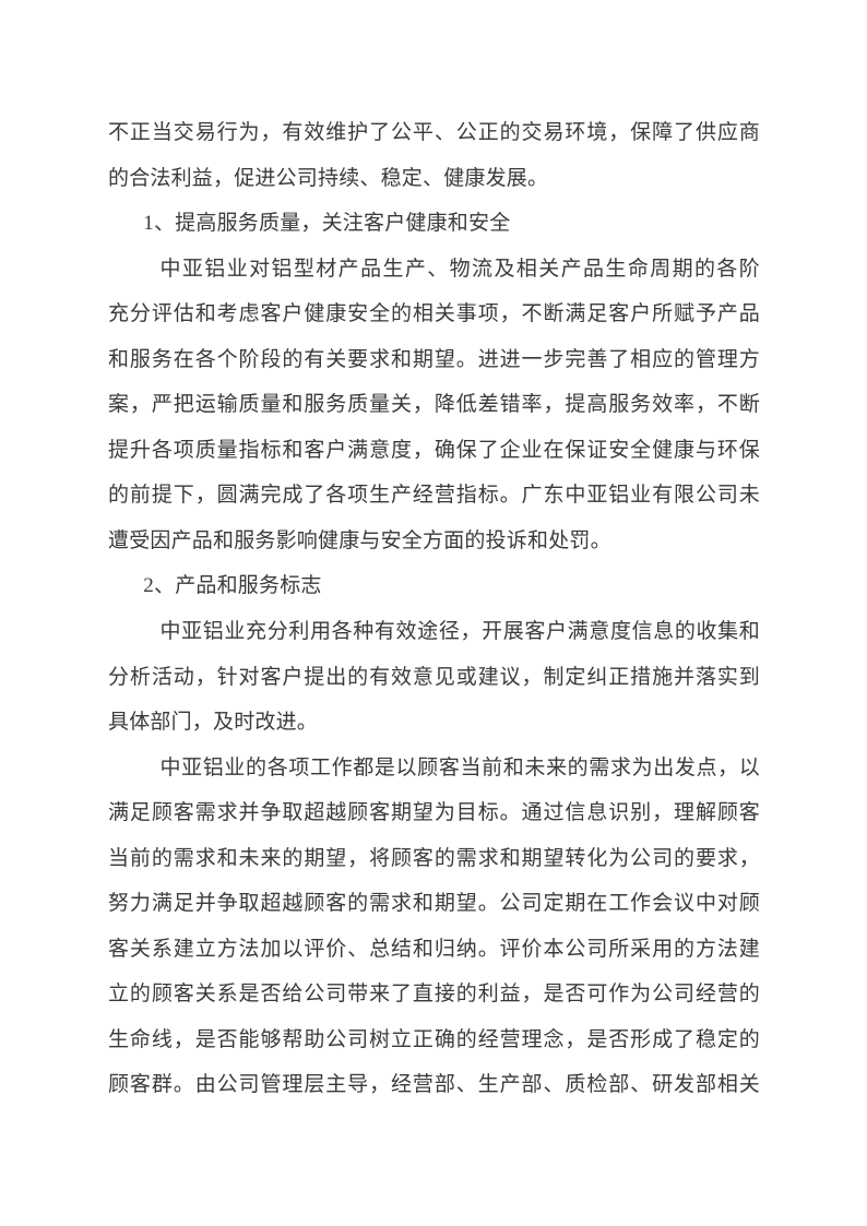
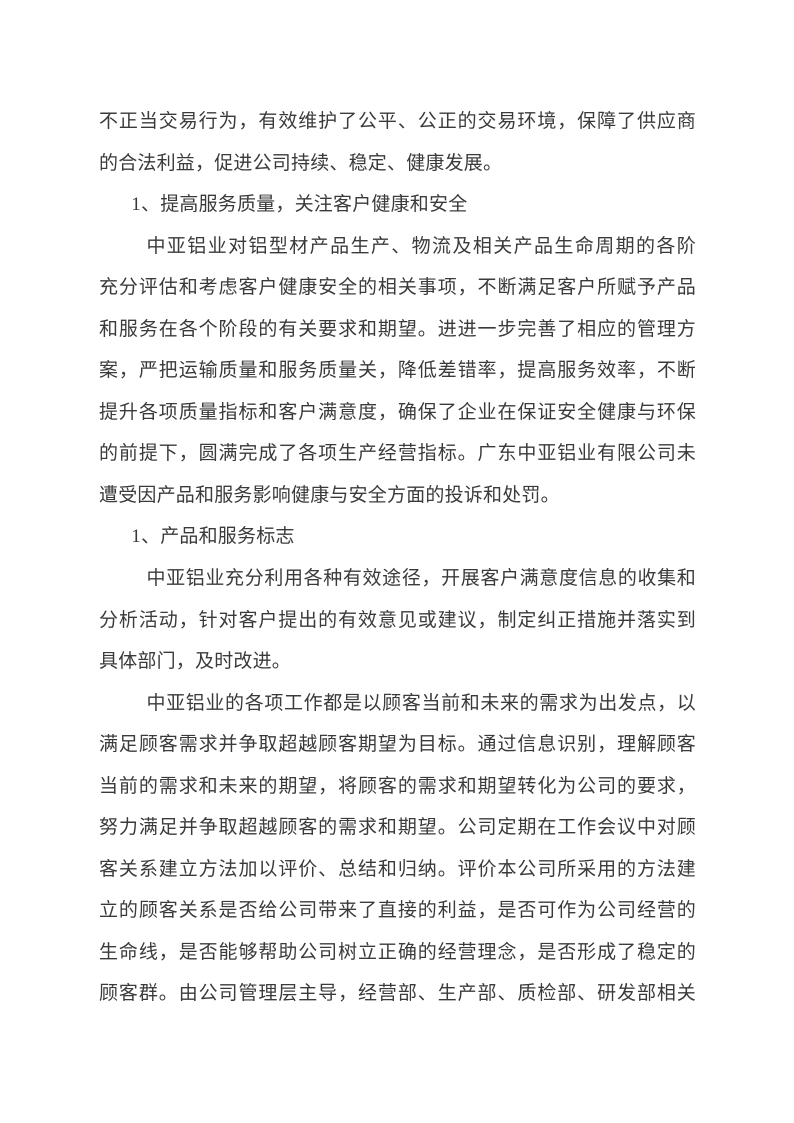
  不正当交易行为，有效维护了公平、公正的交易环境，保障了供应商
  的合法利益，促进公司持续、稳定、健康发展。
  1、提高服务质量，关注客户健康和安全
  中亚铝业对铝型材产品生产、物流及相关产品生命周期的各阶
  充分评估和考虑客户健康安全的相关事项，不断满足客户所赋予产品
  和服务在各个阶段的有关要求和期望。进进一步完善了相应的管理方
  案，严把运输质量和服务质量关，降低差错率，提高服务效率，不断
  提升各项质量指标和客户满意度，确保了企业在保证安全健康与环保
  的前提下，圆满完成了各项生产经营指标。广东中亚铝业有限公司未
  遭受因产品和服务影响健康与安全方面的投诉和处罚。
- 2、产品和服务标志
+ 1、产品和服务标志
  中亚铝业充分利用各种有效途径，开展客户满意度信息的收集和
  分析活动，针对客户提出的有效意见或建议，制定纠正措施并落实到
  具体部门，及时改进。
  中亚铝业的各项工作都是以顾客当前和未来的需求为出发点，以
  满足顾客需求并争取超越顾客期望为目标。通过信息识别，理解顾客
  当前的需求和未来的期望，将顾客的需求和期望转化为公司的要求，
  努力满足并争取超越顾客的需求和期望。公司定期在工作会议中对顾
  客关系建立方法加以评价、总结和归纳。评价本公司所采用的方法建
  立的顾客关系是否给公司带来了直接的利益，是否可作为公司经营的
  生命线，是否能够帮助公司树立正确的经营理念，是否形成了稳定的
  顾客群。由公司管理层主导，经营部、生产部、质检部、研发部相关
